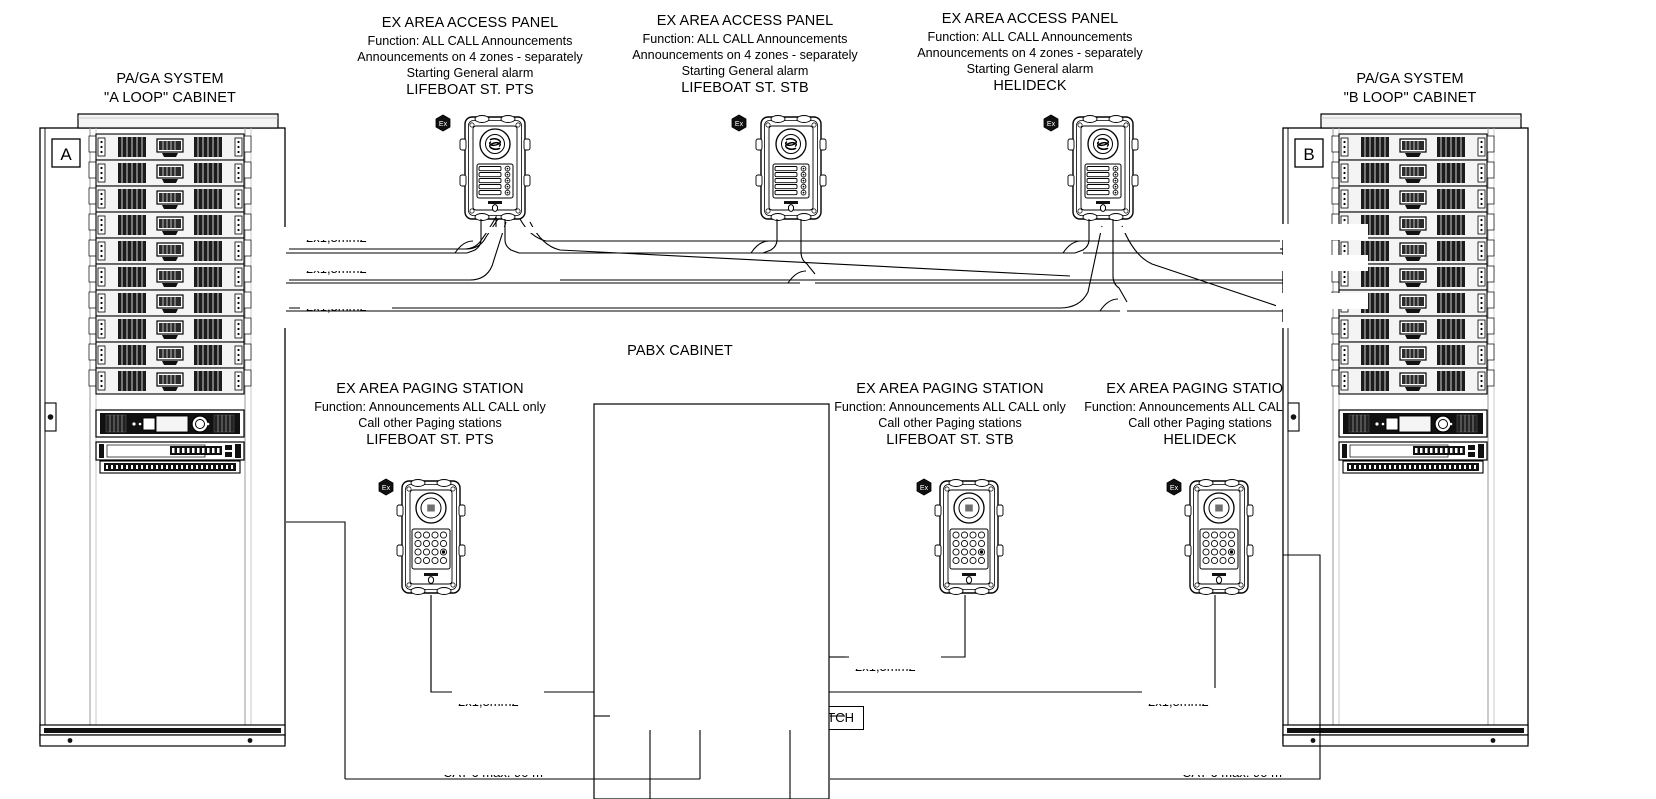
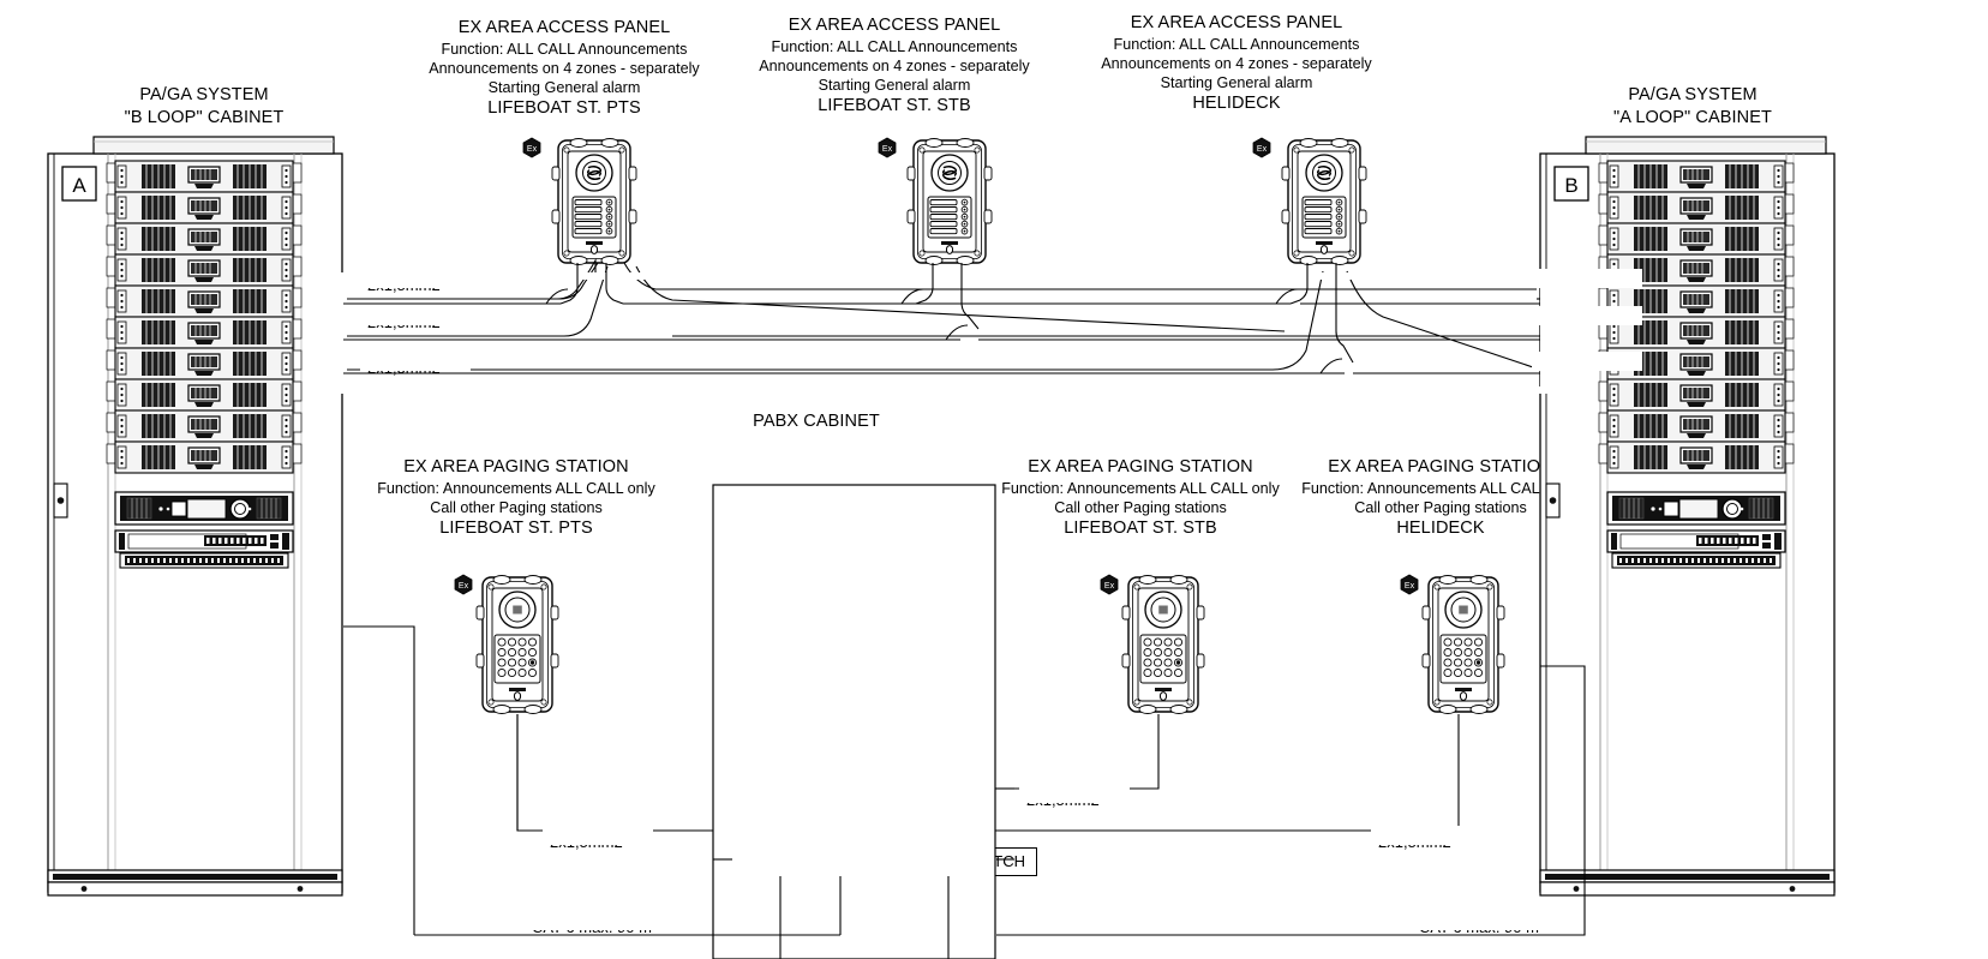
  PA/GA SYSTEM
- "A LOOP" CABINET
+ "B LOOP" CABINET
  PA/GA SYSTEM
- "B LOOP" CABINET
+ "A LOOP" CABINET
  EX AREA ACCESS PANEL
  Function: ALL CALL Announcements
  Announcements on 4 zones - separately
  Starting General alarm
  LIFEBOAT ST. PTS
  EX AREA ACCESS PANEL
  Function: ALL CALL Announcements
  Announcements on 4 zones - separately
  Starting General alarm
  LIFEBOAT ST. STB
  EX AREA ACCESS PANEL
  Function: ALL CALL Announcements
  Announcements on 4 zones - separately
  Starting General alarm
  HELIDECK
  PABX CABINET
  EX AREA PAGING STATION
  Function: Announcements ALL CALL only
  Call other Paging stations
  LIFEBOAT ST. PTS
  EX AREA PAGING STATION
  Function: Announcements ALL CALL only
  Call other Paging stations
  LIFEBOAT ST. STB
  EX AREA PAGING STATIO
  Function: Announcements ALL CAL
  Call other Paging stations
  HELIDECK
  A
  B
